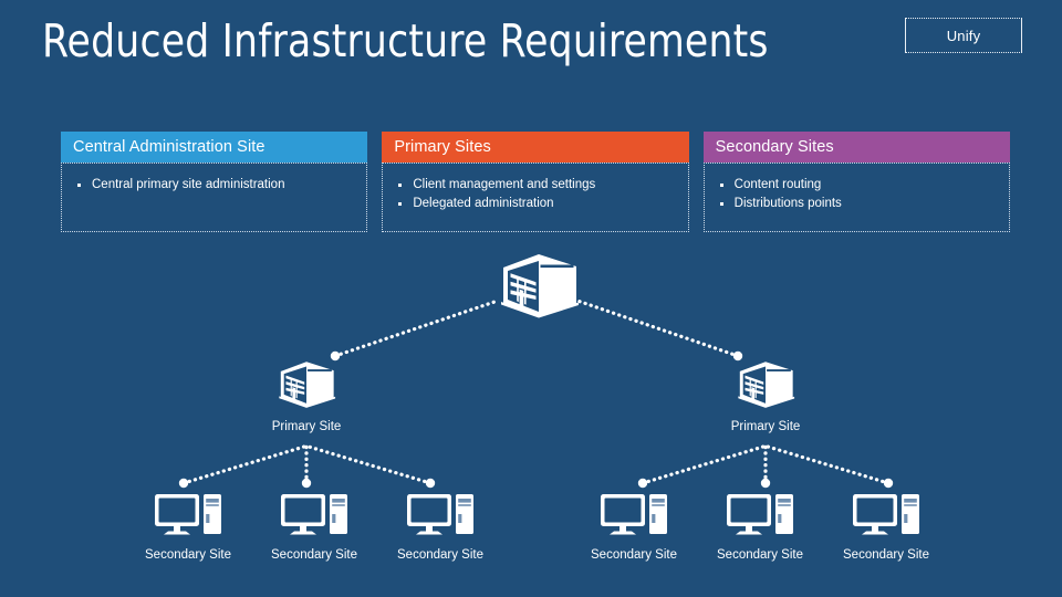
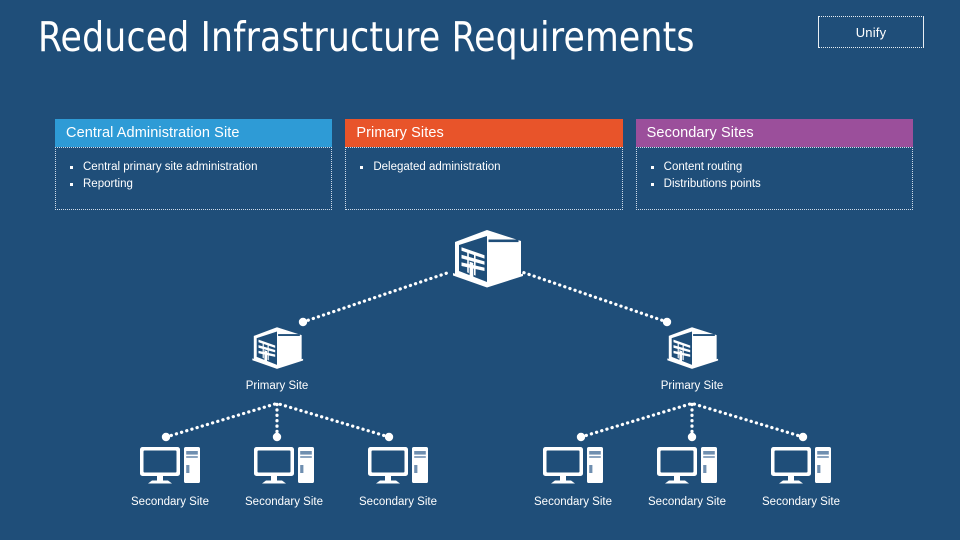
  Reduced Infrastructure Requirements
  Unify
  Central Administration Site
  Central primary site administration
+ Reporting
  Primary Sites
- Client management and settings
  Delegated administration
  Secondary Sites
  Content routing
  Distributions points
  Primary Site
  Primary Site
  Secondary Site
  Secondary Site
  Secondary Site
  Secondary Site
  Secondary Site
  Secondary Site
